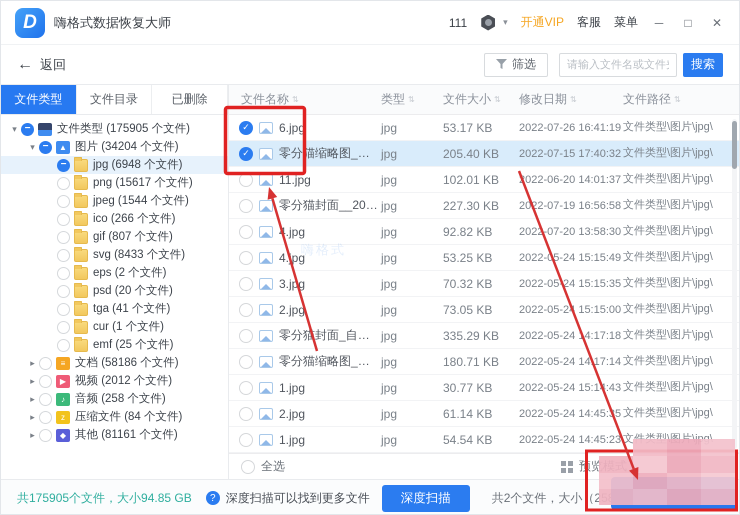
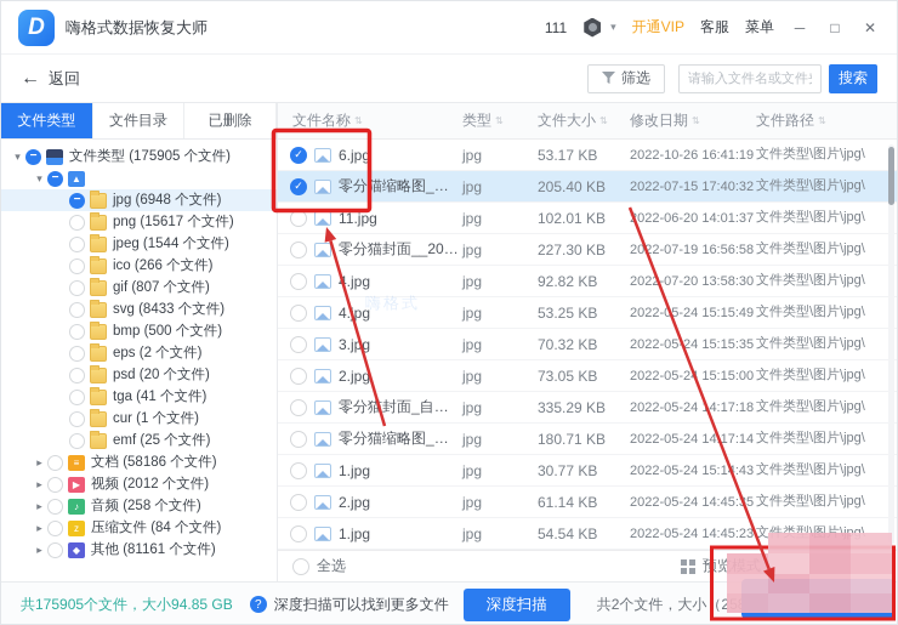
  D
  嗨格式数据恢复大师
  111
  ▾
  开通VIP
  客服
  菜单
  ─
  □
  ✕
  ←
  返回
  筛选
  请输入文件名或文件
  搜索
  文件类型
  文件目录
  已删除
  ▾
  −
  文件类型 (175905 个文件)
  ▾
  −
  ▲
- 图片 (34204 个文件)
  −
  jpg (6948 个文件)
  png (15617 个文件)
  jpeg (1544 个文件)
  ico (266 个文件)
  gif (807 个文件)
  svg (8433 个文件)
+ bmp (500 个文件)
  eps (2 个文件)
  psd (20 个文件)
  tga (41 个文件)
  cur (1 个文件)
  emf (25 个文件)
  ▸
  ≡
  文档 (58186 个文件)
  ▸
  ▶
  视频 (2012 个文件)
  ▸
  ♪
  音频 (258 个文件)
  ▸
  z
  压缩文件 (84 个文件)
  ▸
  ◆
  其他 (81161 个文件)
  文件名称
  ⇅
  类型
  ⇅
  文件大小
  ⇅
  修改日期
  ⇅
  文件路径
  ⇅
  ✓
  6.jpg
  jpg
  53.17 KB
- 2022-07-26 16:41:19
+ 2022-10-26 16:41:19
  文件类型\图片\jpg\
  ✓
  jpg
  205.40 KB
  2022-07-15 17:40:32
  文件类型\图片\jpg\
  11.jpg
  jpg
  102.01 KB
  022-06-20 14:01:37
  文件类型\图片\jpg\
  jpg
  227.30 KB
  2022-07-19 16:56:58
  文件类型\图片\jpg\
  .jpg
  jpg
  92.82 KB
  2022-07-20 13:58:30
  文件类型\图片\jpg\
  4.pg
  jpg
  53.25 KB
  2022-05-24 15:15:49
  文件类型\图片\jpg\
  3.jpg
  jpg
  70.32 KB
  2022-0524 15:15:35
  文件类型\图片\jpg\
  2.jpg
  jpg
  73.05 KB
  2022-05-2 15:15:00
  文件类型\图片\jpg\
  jpg
  335.29 KB
  2022-05-244:17:18
  文件类型\图片\jpg\
  jpg
  180.71 KB
  2022-05-24 1417:14
  文件类型\图片\jpg\
  1.jpg
  jpg
  30.77 KB
  2022-05-24 15:1:43
  文件类型\图片\jpg\
  2.jpg
  jpg
  61.14 KB
  2022-05-24 14:45:5
  文件类型\图片\jpg\
  1.jpg
  jpg
  54.54 KB
  2022-05-24 14:45:23
  全选
  共175905个文件，大小94.85 GB
  ?
  深度扫描可以找到更多文件
  深度扫描
  嗨格式
